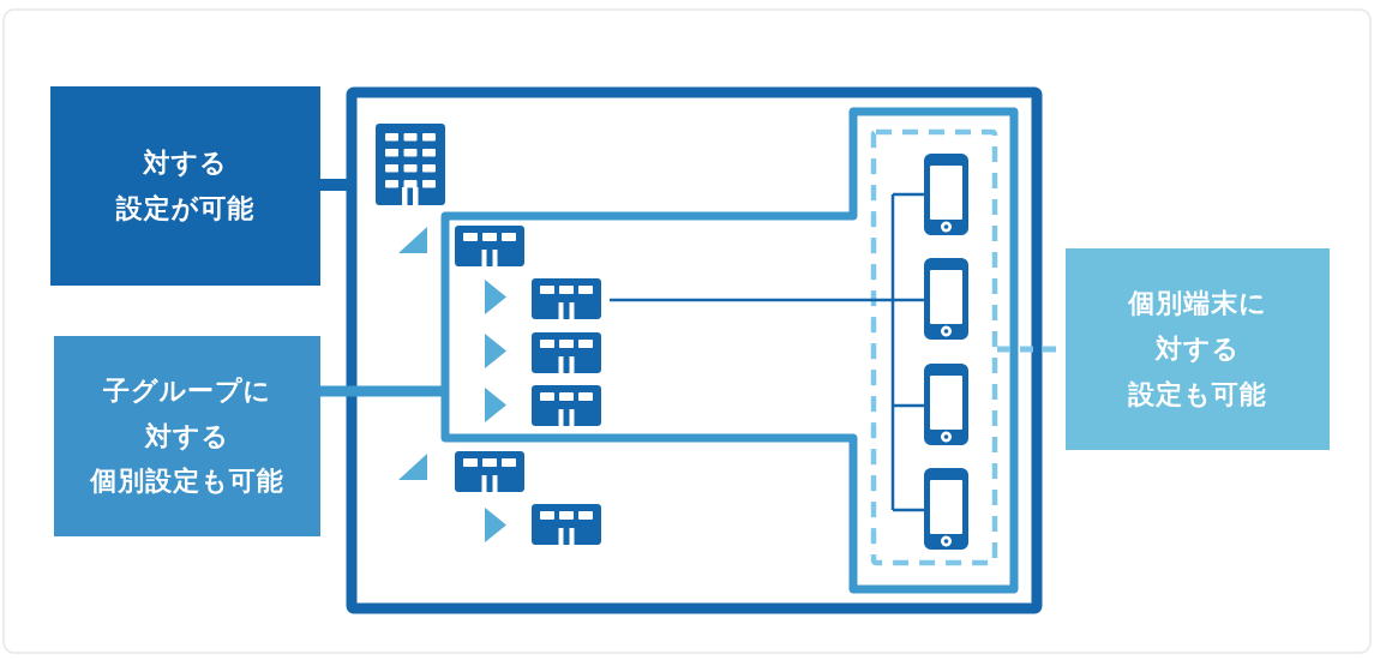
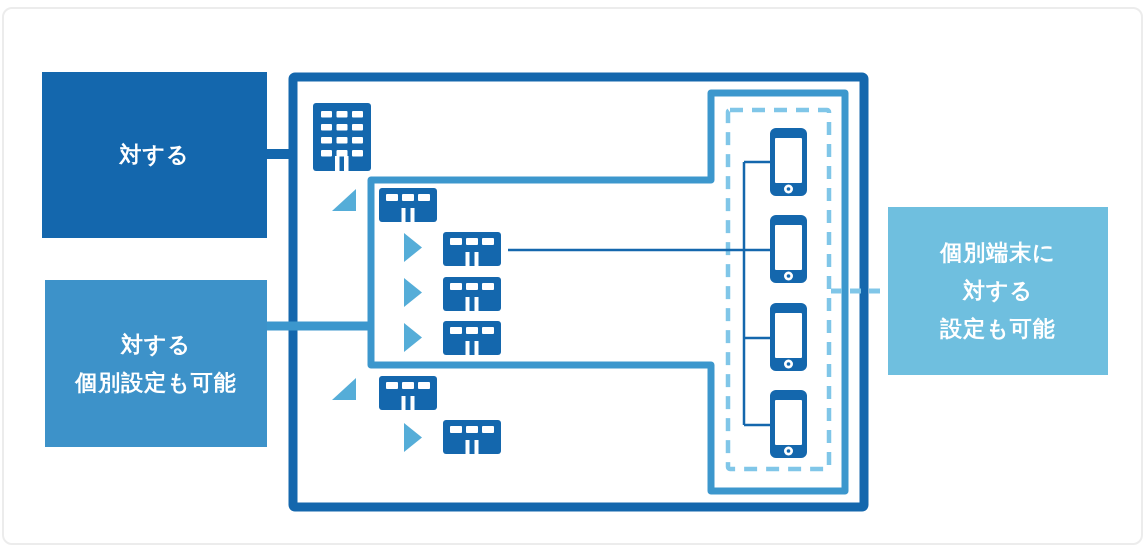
  対する
- 設定が可能
- 子グループに
  対する
  個別設定も可能
  個別端末に
  対する
  設定も可能
